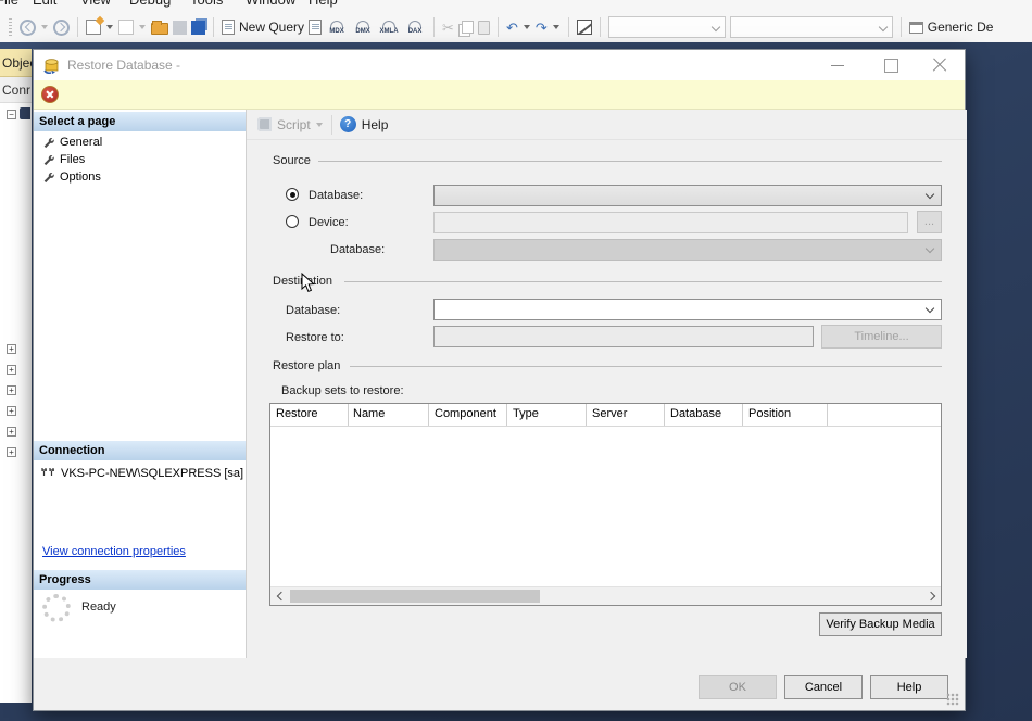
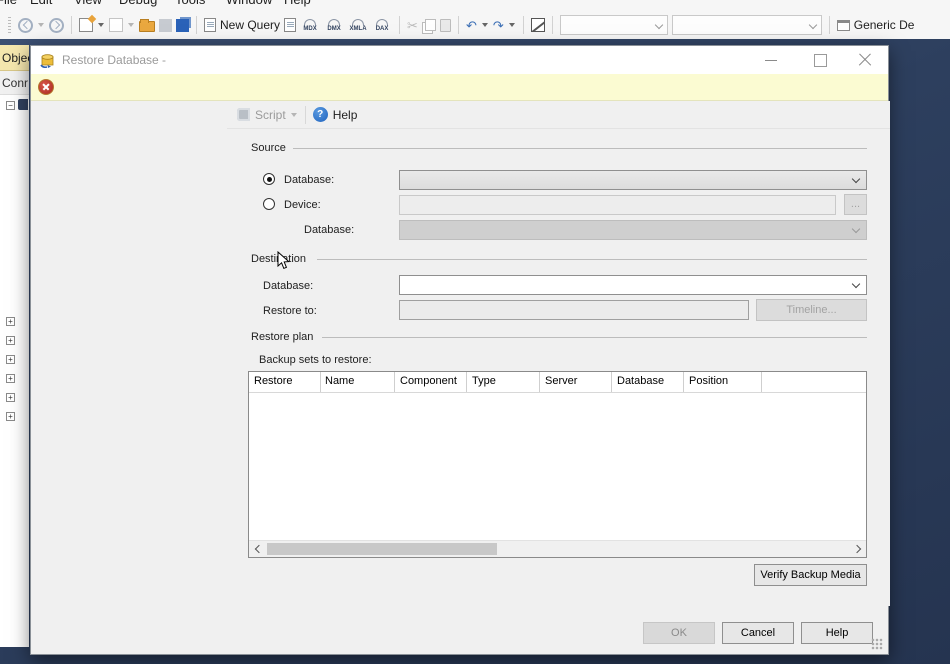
  New Query
  ✂
  ↶
  ↷
  Generic De
  Obje
  Conr
  −
  +
  +
  +
  +
  +
  +
  Restore Database -
- Select a page
- General
- Files
- Options
- Connection
- VKS-PC-NEW\SQLEXPRESS [sa]
- View connection properties
- Progress
- Ready
  Script
  ?
  Help
  Source
  Database:
  Device:
  ...
  Database:
  Destition
  Database:
  Restore to:
  Timeline...
  Restore plan
  Backup sets to restore:
  Restore
  Name
  Component
  Type
  Server
  Database
  Position
  Verify Backup Media
  OK
  Cancel
  Help
